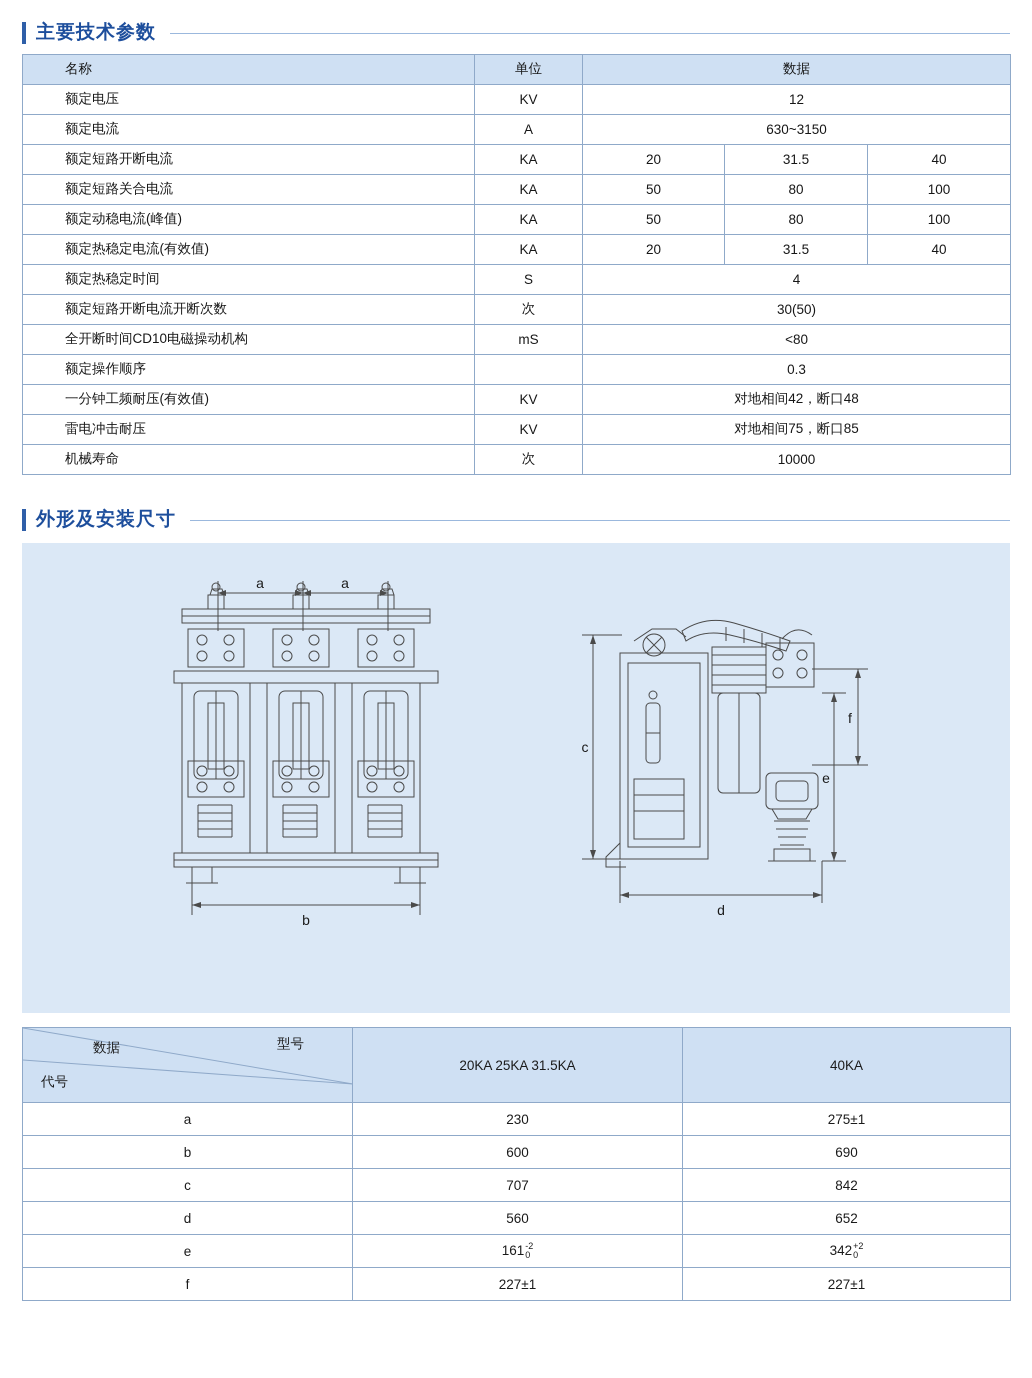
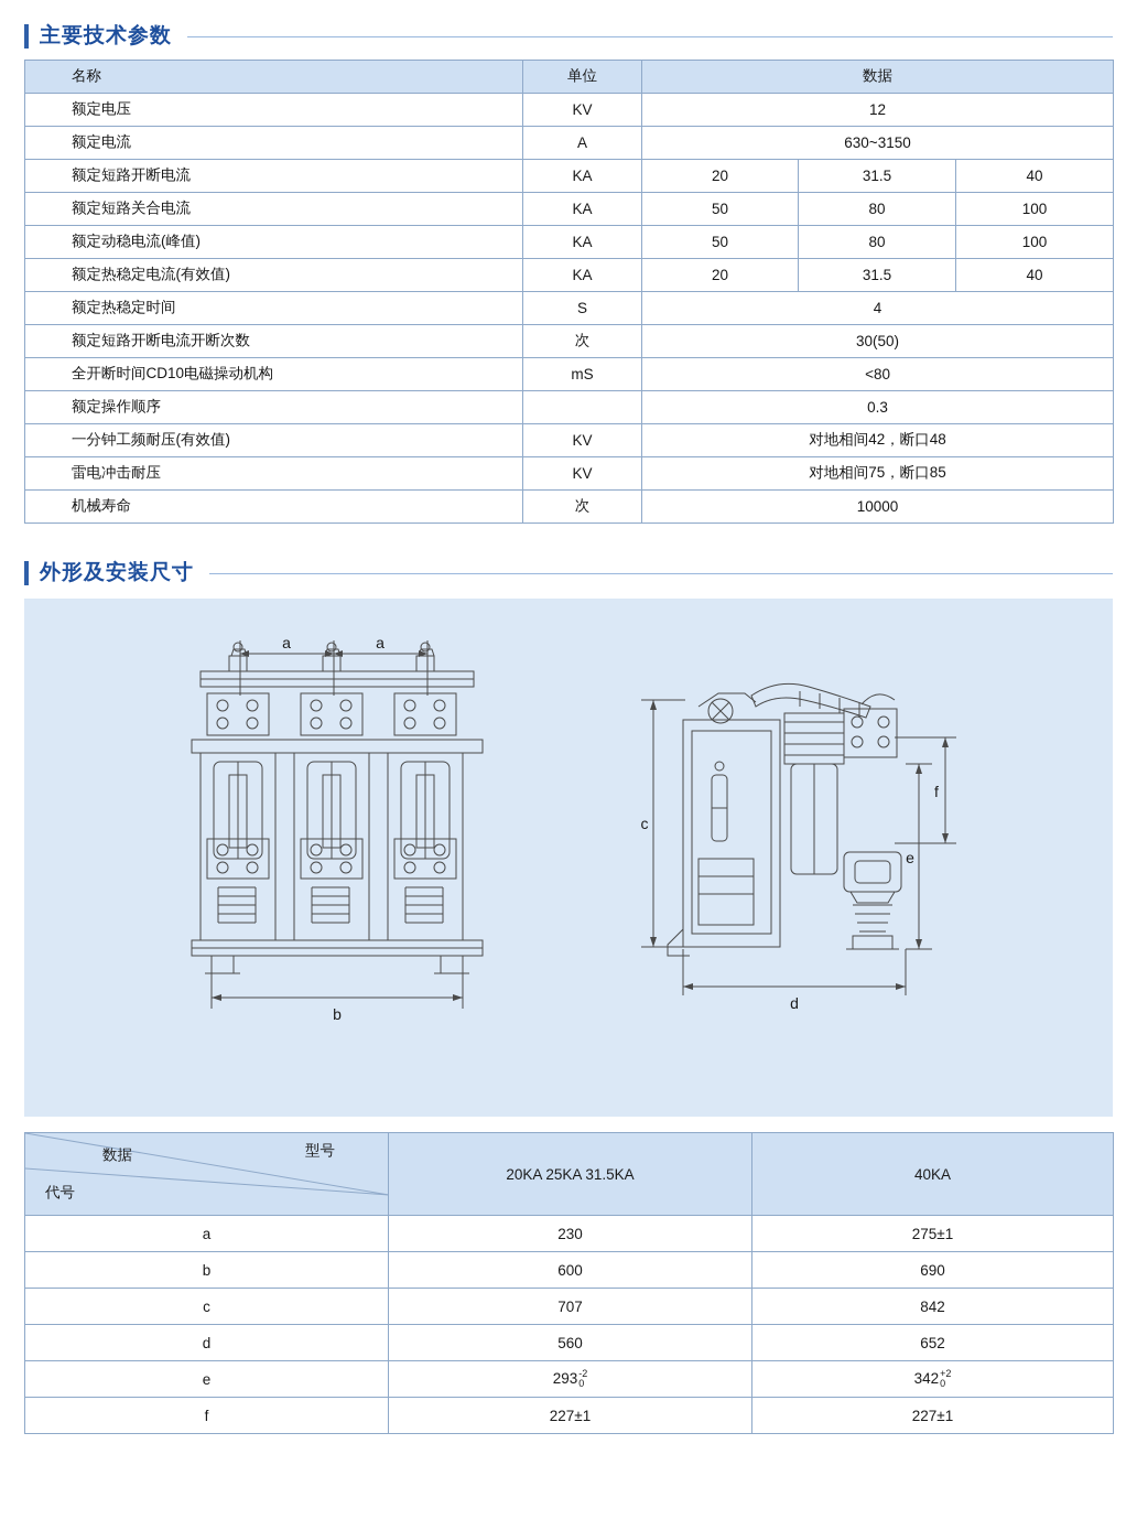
  主要技术参数
  名称	单位	数据
  额定电压	KV	12
  额定电流	A	630~3150
  额定短路开断电流	KA	20	31.5	40
  额定短路关合电流	KA	50	80	100
  额定动稳电流(峰值)	KA	50	80	100
  额定热稳定电流(有效值)	KA	20	31.5	40
  额定热稳定时间	S	4
  额定短路开断电流开断次数	次	30(50)
  全开断时间CD10电磁操动机构	mS	<80
  额定操作顺序		0.3
  一分钟工频耐压(有效值)	KV	对地相间42，断口48
  雷电冲击耐压	KV	对地相间75，断口85
  机械寿命	次	10000
  外形及安装尺寸
  a
  a
  b
  c
  d
  e
  f
  数据 型号 代号	20KA 25KA 31.5KA	40KA
  a	230	275±1
  b	600	690
  c	707	842
  d	560	652
- e	161-20	342+20
+ e	293-20	342+20
  f	227±1	227±1
